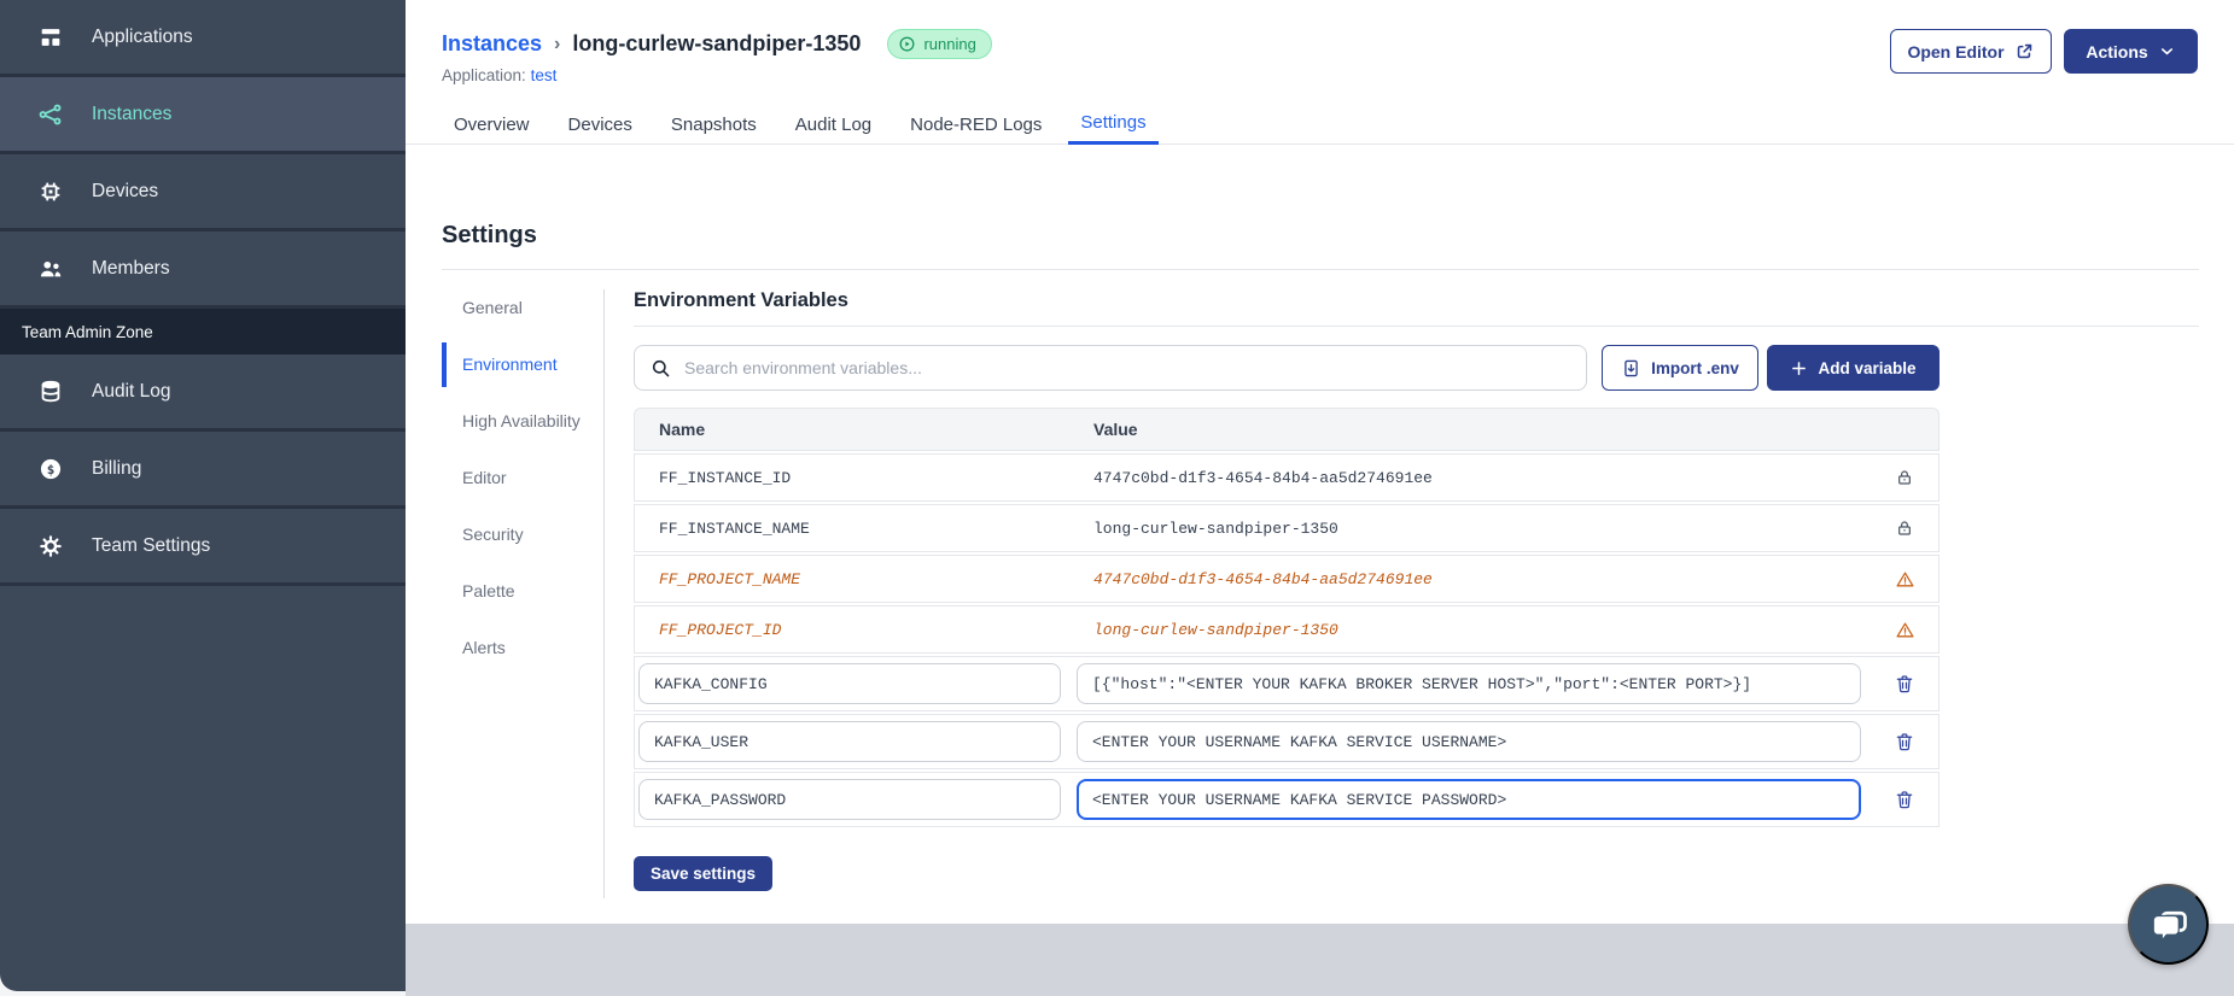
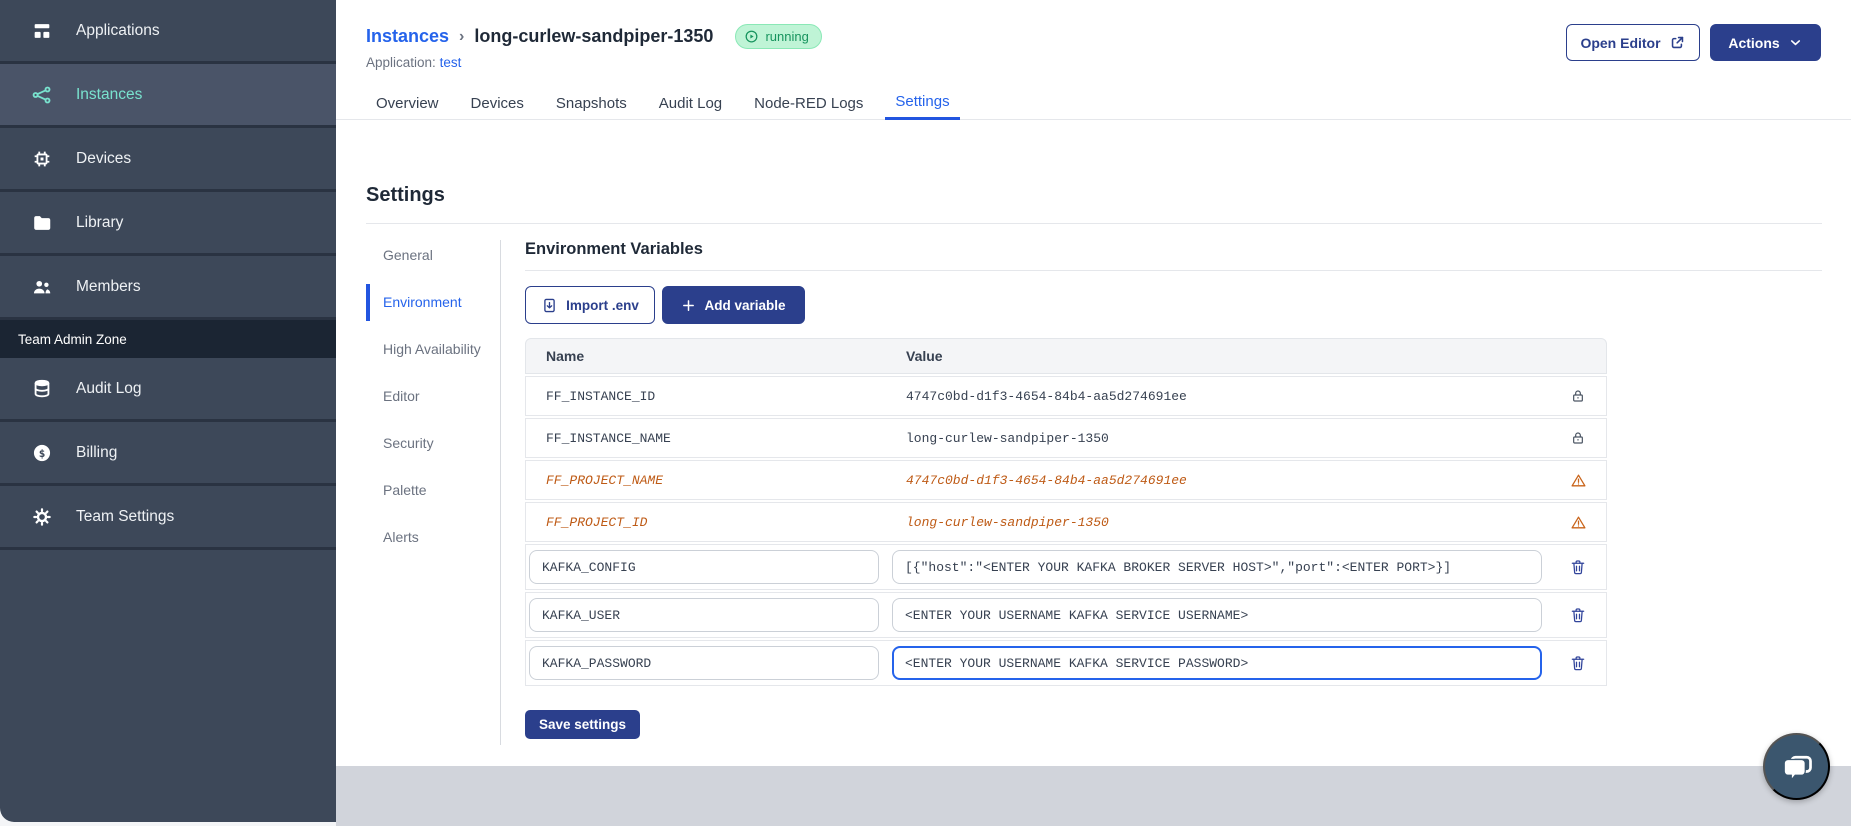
  Applications
  Instances
  Devices
+ Library
  Members
  Team Admin Zone
  Audit Log
  $
  Billing
  Team Settings
  Instances
  ›
  long-curlew-sandpiper-1350
  running
  Application: test
  Open Editor
  Actions
  Overview
  Devices
  Snapshots
  Audit Log
  Node-RED Logs
  Settings
  Settings
  General
  Environment
  High Availability
  Editor
  Security
  Palette
  Alerts
  Environment Variables
- Search environment variables...
  Import .env
  Add variable
  Name
  Value
  FF_INSTANCE_ID
  4747c0bd-d1f3-4654-84b4-aa5d274691ee
  FF_INSTANCE_NAME
  long-curlew-sandpiper-1350
  FF_PROJECT_NAME
  4747c0bd-d1f3-4654-84b4-aa5d274691ee
  FF_PROJECT_ID
  long-curlew-sandpiper-1350
  KAFKA_CONFIG
  [{"host":"<ENTER YOUR KAFKA BROKER SERVER HOST>","port":<ENTER PORT>}]
  KAFKA_USER
  <ENTER YOUR USERNAME KAFKA SERVICE USERNAME>
  KAFKA_PASSWORD
  <ENTER YOUR USERNAME KAFKA SERVICE PASSWORD>
  Save settings
